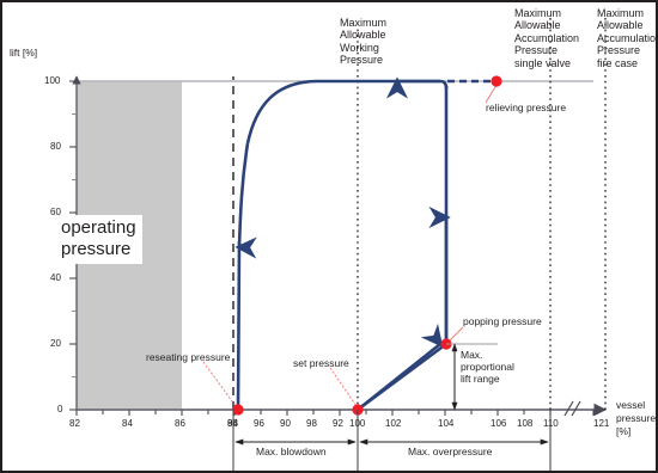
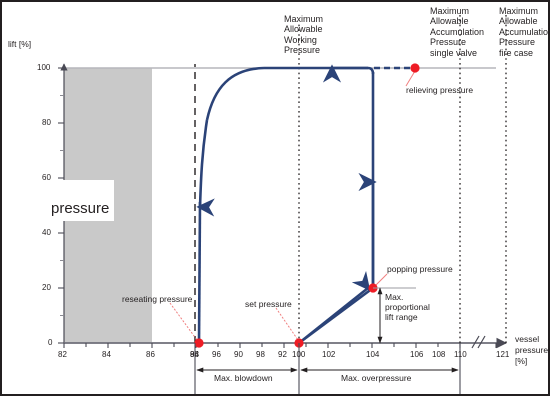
  lift [%]
  100
  80
  60
  40
  20
  0
  82
  84
  86
  88
  90
  92
  94
  96
  98
  100
  102
  104
  106
  108
  110
  121
  vessel
  pressure
  [%]
- operating
  pressure
  Maximum
  Allowable
  Working
  Pressure
  Maximum
  Allowable
  Accumulation
  Pressure
  single valve
  Maximum
  Allowable
  Accumulatio
  Pressure
  fire case
  relieving pressure
  popping pressure
  reseating pressure
  set pressure
  Max.
  proportional
  lift range
  Max. blowdown
  Max. overpressure
